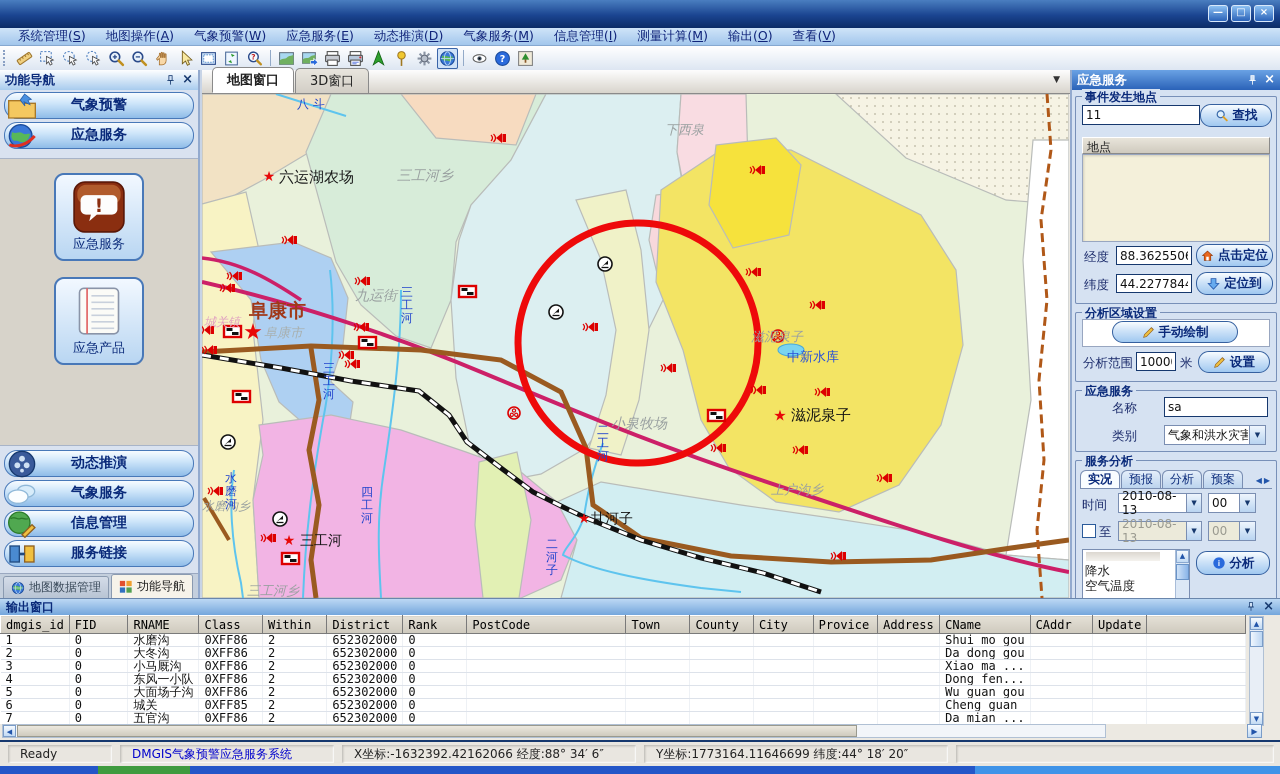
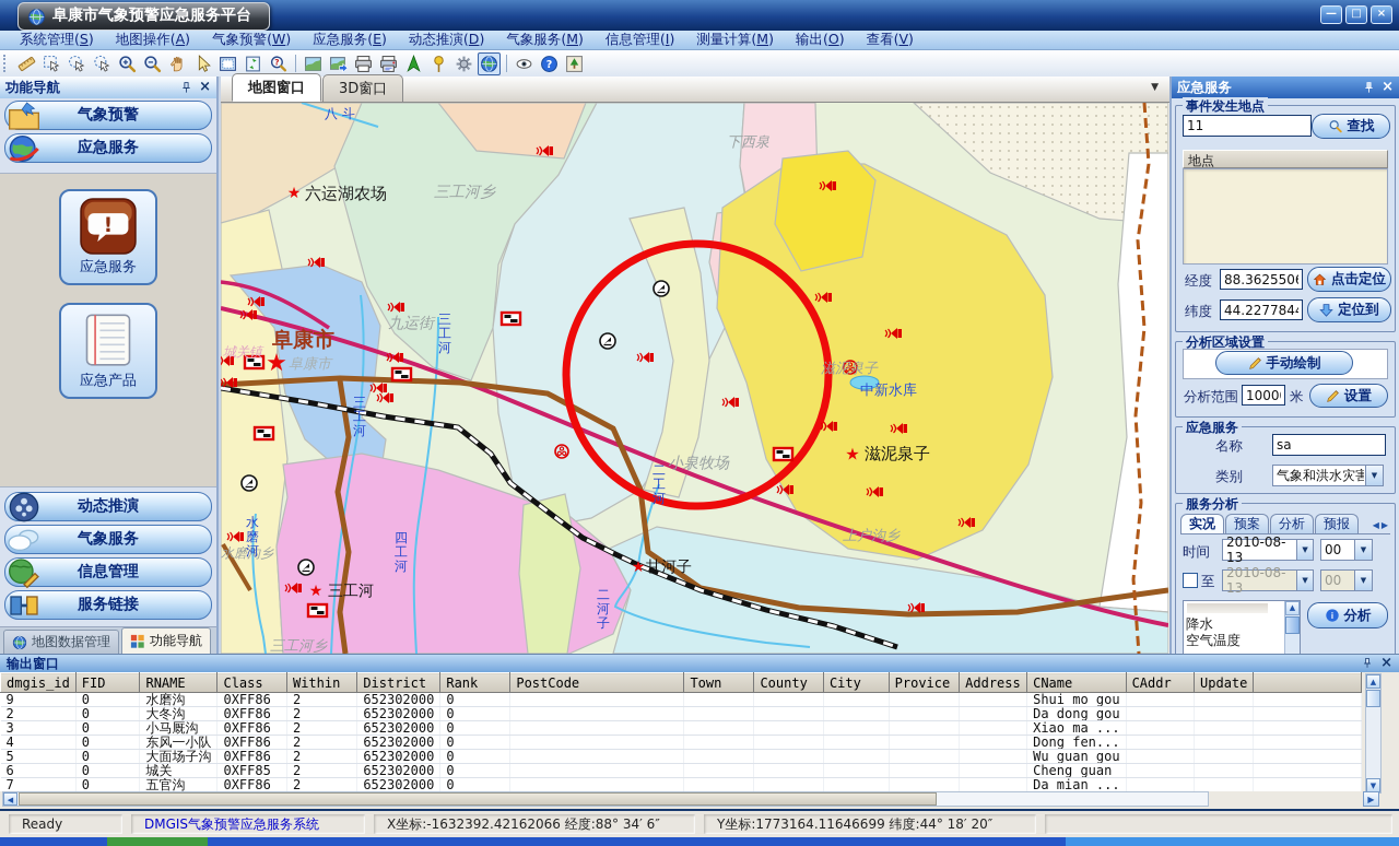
+ 阜康市气象预警应急服务平台
  —
  □
  ×
  系统管理(S)
  地图操作(A)
  气象预警(W)
  应急服务(E)
  动态推演(D)
  气象服务(M)
  信息管理(I)
  测量计算(M)
  输出(O)
  查看(V)
  功能导航
  ×
  气象预警
  应急服务
  应急服务
  应急产品
  动态推演
  气象服务
  信息管理
  服务链接
  地图数据管理
  功能导航
  地图窗口
  3D窗口
  ▼
  ★
  ★
  ★
  ★
  ★
  八 斗
  六运湖农场
  三工河乡
  下西泉
  九运街
  阜康市
  城关镇
  阜康市
  滋泥泉子
  中新水库
  滋泥泉子
  小泉牧场
  上户沟乡
  三工河
  甘河子
  三工河乡
  水磨沟乡
  三工河
  三工河
  四工河
  水磨河
  二工河
  二河子
  应急服务
  ×
  事件发生地点
  11
  查找
  地点
  经度
  88.362550
  点击定位
  纬度
  44.227784
  定位到
  分析区域设置
  手动绘制
  分析范围
  1000
  米
  设置
  应急服务
  名称
  sa
  类别
  气象和洪水灾害
  ▼
  服务分析
  实况
- 预报
+ 预案
  分析
- 预案
+ 预报
  ◀▶
  时间
  2010-08-13
  ▼
  00
  ▼
  至
  2010-08-13
  ▼
  00
  ▼
  降水
  空气温度
  ▲
  分析
  输出窗口
  ×
  dmgis_id	FID	RNAME	Class	Within	District	Rank	PostCode	Town	County	City	Provice	Address	CName	CAddr	Update
- 1	0	水磨沟	0XFF86	2	652302000	0							Shui mo gou
+ 9	0	水磨沟	0XFF86	2	652302000	0							Shui mo gou
  2	0	大冬沟	0XFF86	2	652302000	0							Da dong gou
  3	0	小马厩沟	0XFF86	2	652302000	0							Xiao ma ...
  4	0	东风一小队	0XFF86	2	652302000	0							Dong fen...
  5	0	大面场子沟	0XFF86	2	652302000	0							Wu guan gou
  6	0	城关	0XFF85	2	652302000	0							Cheng guan
  7	0	五官沟	0XFF86	2	652302000	0							Da mian ...
  ▲
  ▼
  ◀
  ▶
  Ready
  DMGIS气象预警应急服务系统
  X坐标:-1632392.42162066 经度:88° 34′ 6″
  Y坐标:1773164.11646699 纬度:44° 18′ 20″
